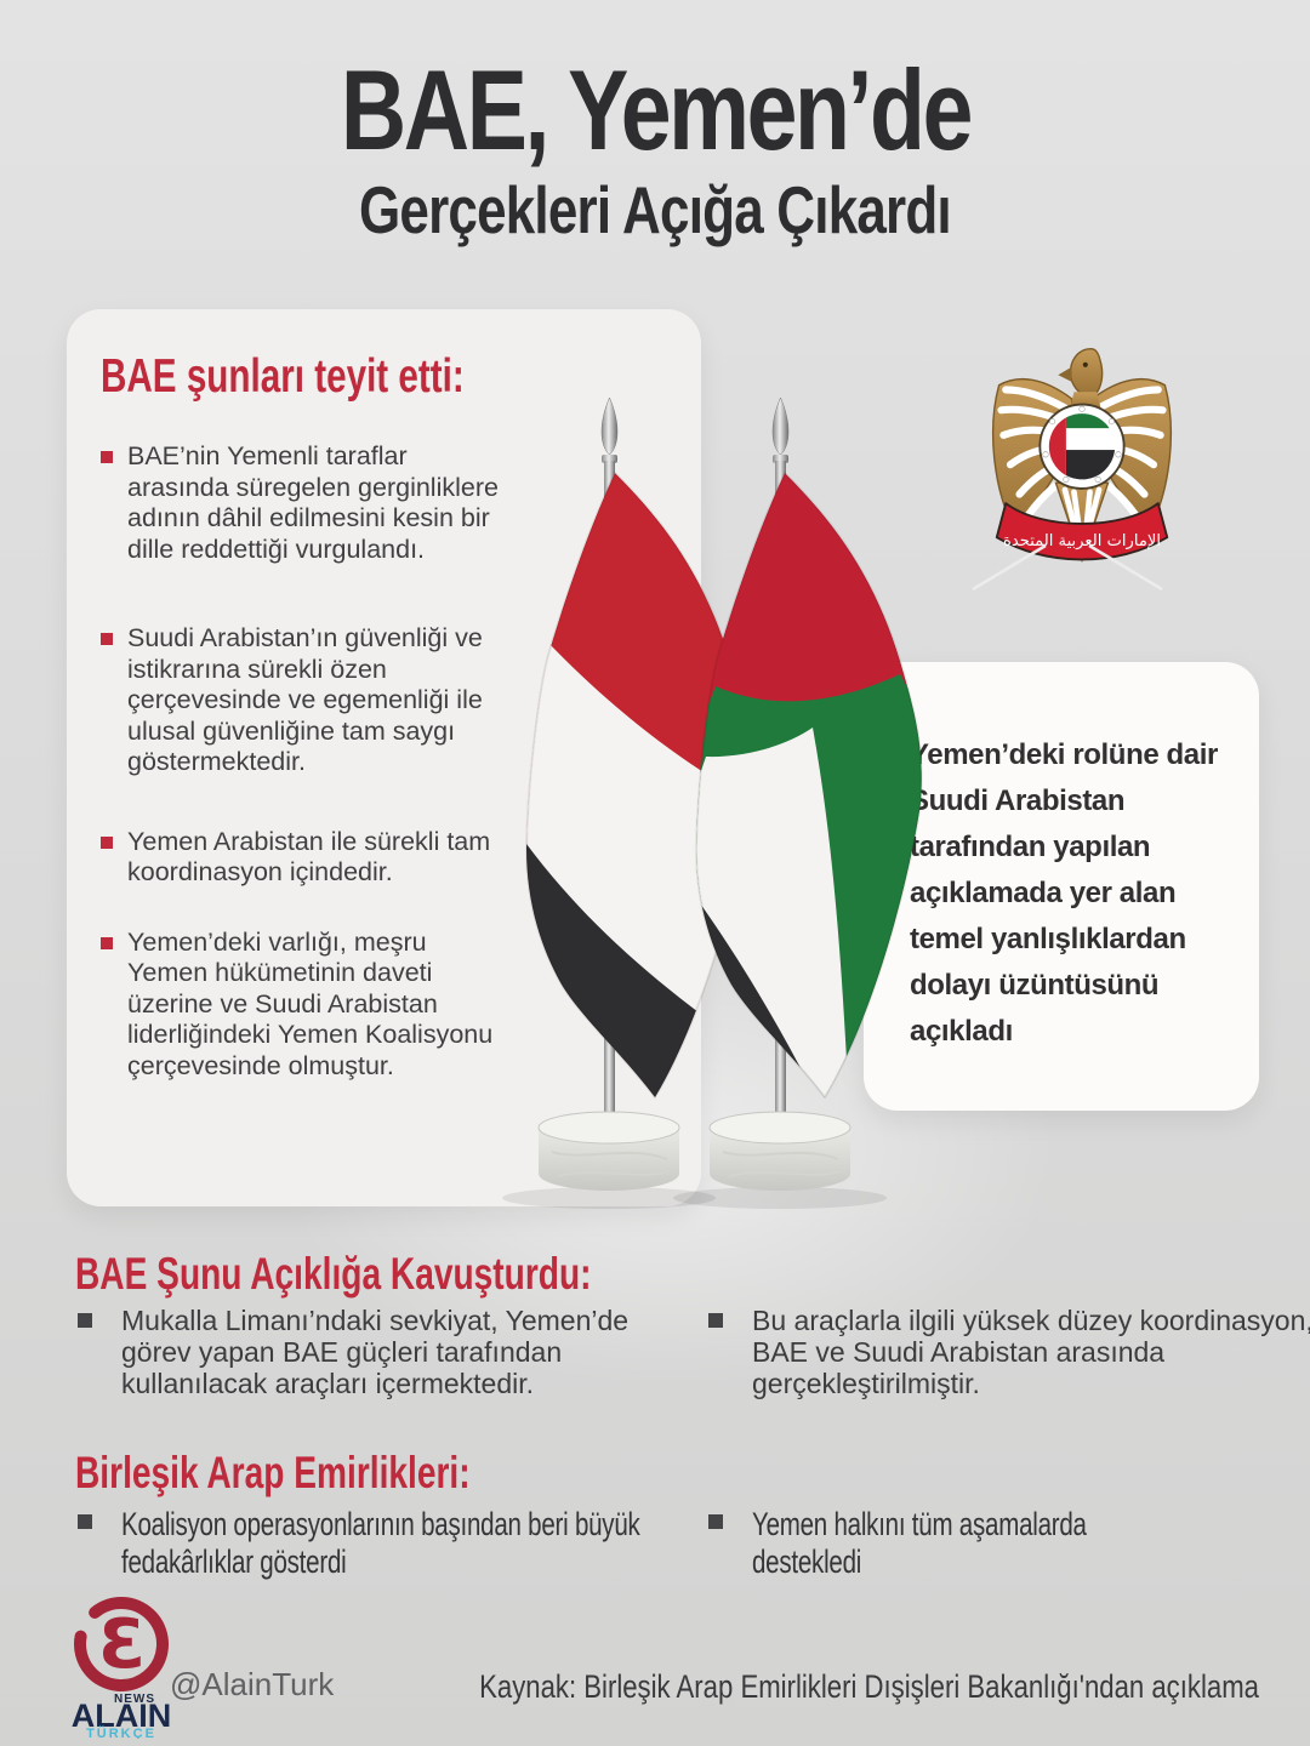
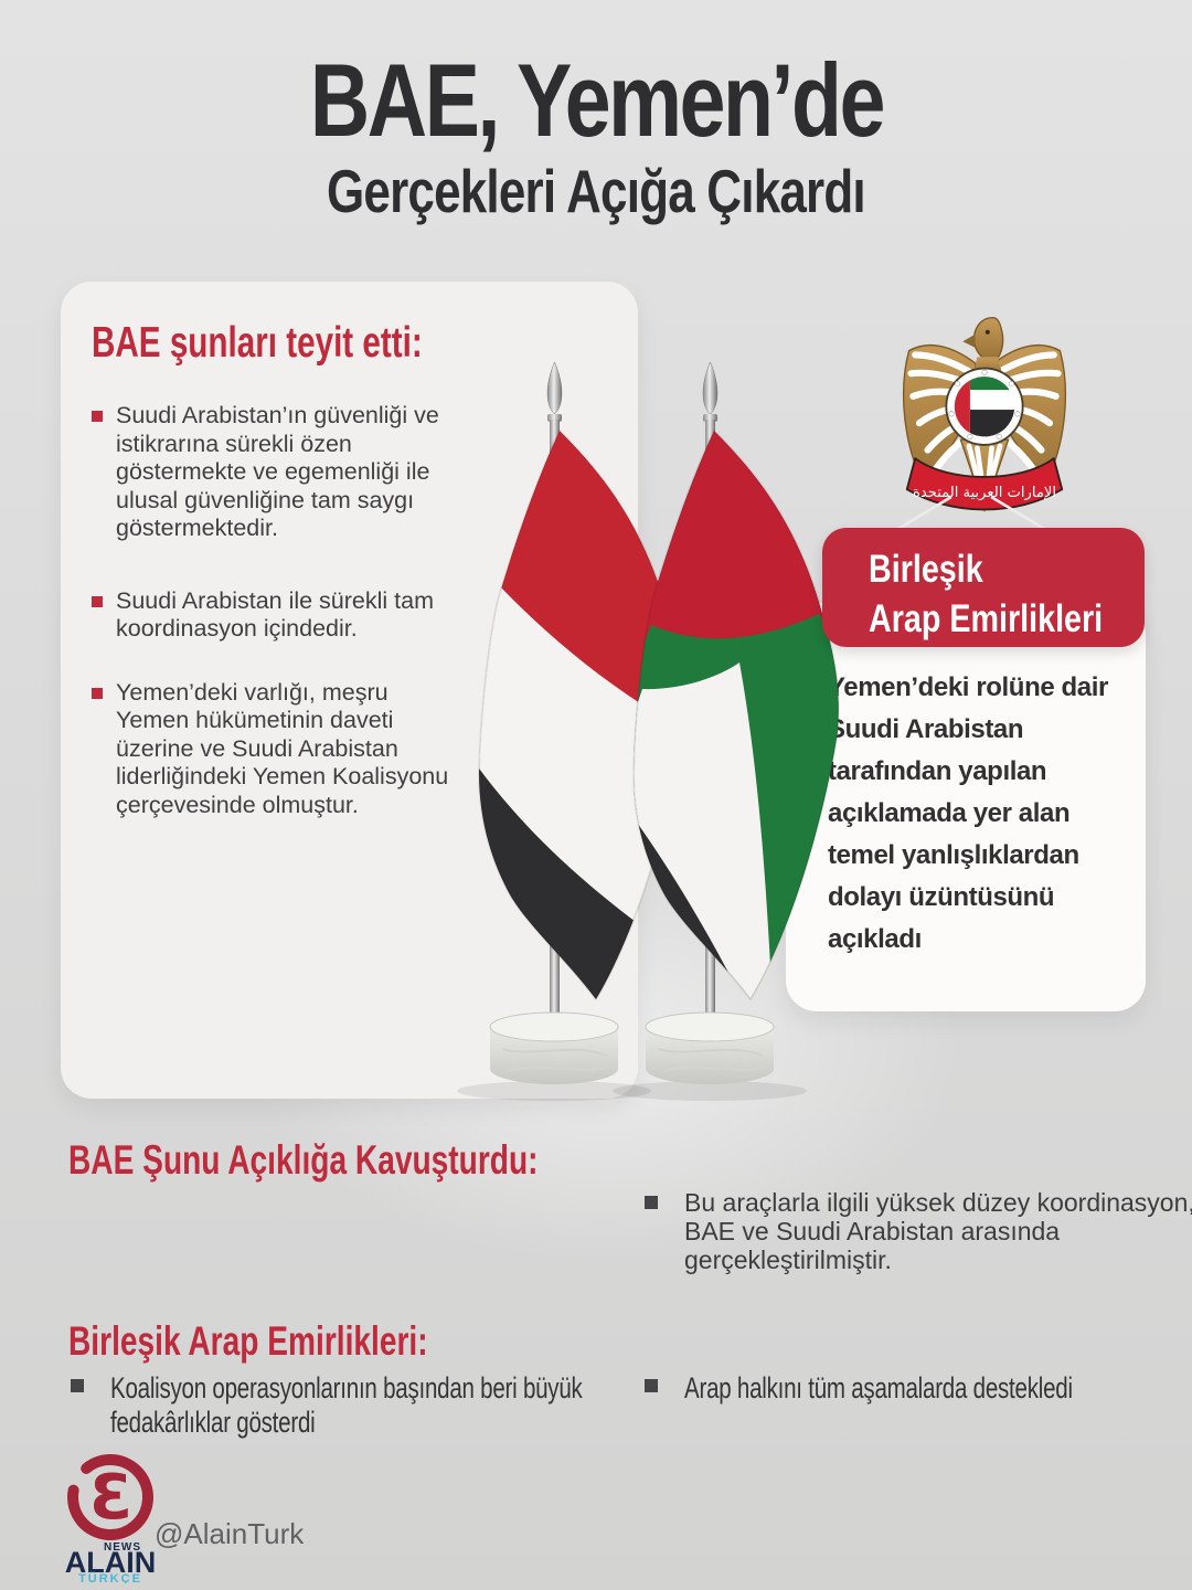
  BAE, Yemen’de
  Gerçekleri Açığa Çıkardı
  BAE şunları teyit etti:
- BAE’nin Yemenli taraflar arasında süregelen gerginliklere adının dâhil edilmesini kesin bir dille reddettiği vurgulandı.
- Suudi Arabistan’ın güvenliği ve istikrarına sürekli özen çerçevesinde ve egemenliği ile ulusal güvenliğine tam saygı göstermektedir.
+ Suudi Arabistan’ın güvenliği ve istikrarına sürekli özen göstermekte ve egemenliği ile ulusal güvenliğine tam saygı göstermektedir.
- Yemen Arabistan ile sürekli tam koordinasyon içindedir.
+ Suudi Arabistan ile sürekli tam koordinasyon içindedir.
  Yemen’deki varlığı, meşru Yemen hükümetinin daveti üzerine ve Suudi Arabistan liderliğindeki Yemen Koalisyonu çerçevesinde olmuştur.
  الإمارات العربية المتحدة
+ Birleşik
+ Arap Emirlikleri
  emen’deki rolüne dair uudi Arabistan tarafından yapılan açıklamada yer alan temel yanlışlıklardan dolayı üzüntüsünü açıkladı
  BAE Şunu Açıklığa Kavuşturdu:
- Mukalla Limanı’ndaki sevkiyat, Yemen’de görev yapan BAE güçleri tarafından kullanılacak araçları içermektedir.
  Bu araçlarla ilgili yüksek düzey koordinasyon BAE ve Suudi Arabistan arasında gerçekleştirilmiştir.
  Birleşik Arap Emirlikleri:
  Koalisyon operasyonlarının başından beri büyük fedakârlıklar gösterdi
- Yemen halkını tüm aşamalarda destekledi
+ Arap halkını tüm aşamalarda destekledi
  NEWS
  ALAIN
  TÜRKÇE
  @AlainTurk
- Kaynak: Birleşik Arap Emirlikleri Dışişleri Bakanlığı'ndan açıklama
